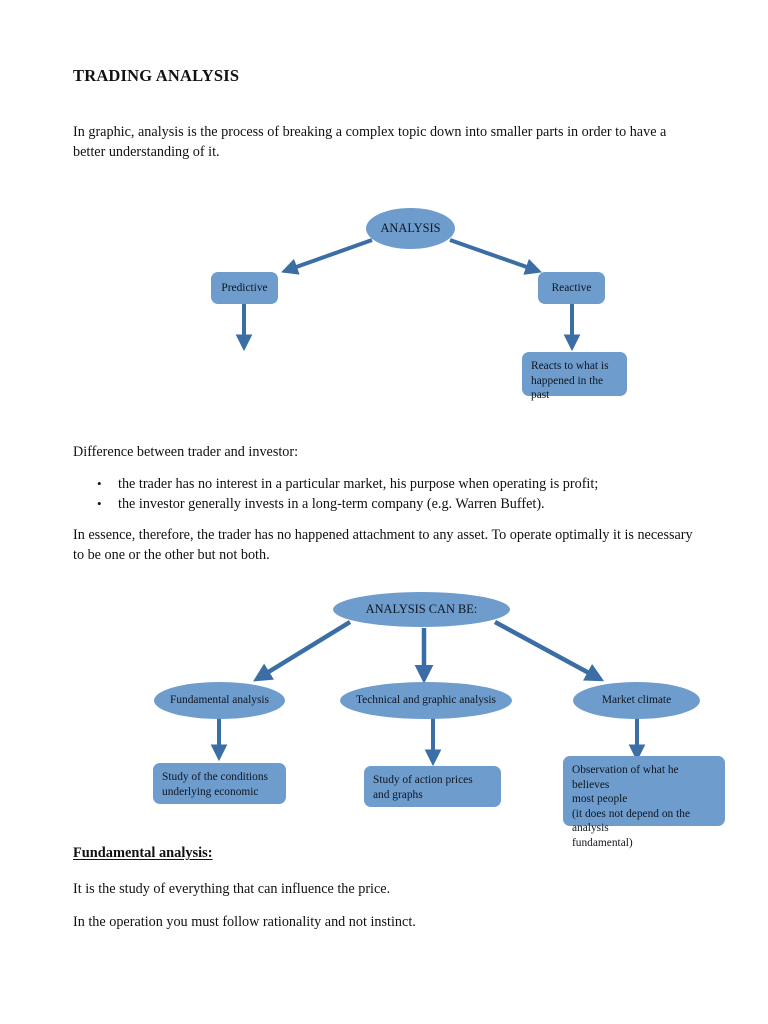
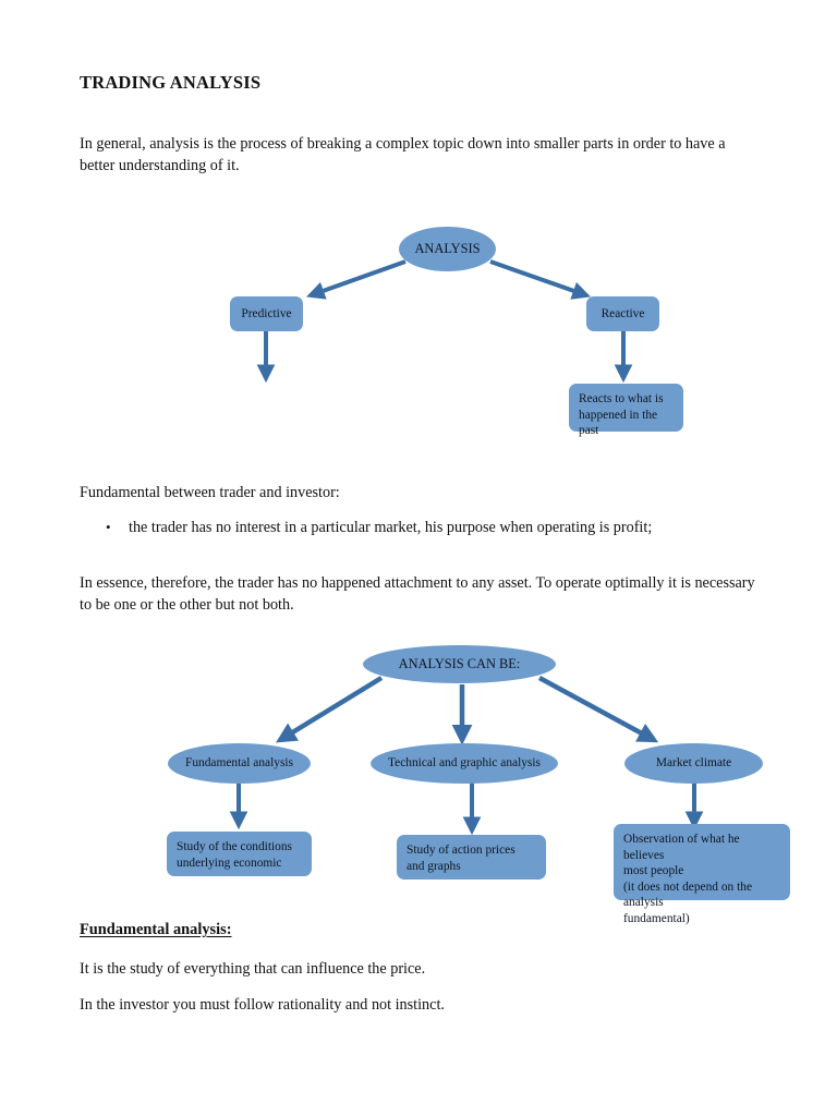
  TRADING ANALYSIS
- In graphic, analysis is the process of breaking a complex topic down into smaller parts in order to have a better understanding of it.
+ In general, analysis is the process of breaking a complex topic down into smaller parts in order to have a better understanding of it.
  ANALYSIS
  Predictive
  Reactive
  Reacts to what is
  happened in the past
- Difference between trader and investor:
+ Fundamental between trader and investor:
  the trader has no interest in a particular market, his purpose when operating is profit;
- the investor generally invests in a long-term company (e.g. Warren Buffet).
  In essence, therefore, the trader has no happened attachment to any asset. To operate optimally it is necessary to be one or the other but not both.
  ANALYSIS CAN BE:
  Fundamental analysis
  Technical and graphic analysis
  Market climate
  Study of the conditions
  underlying economic
  Study of action prices
  and graphs
  Observation of what he believes
  most people
  (it does not depend on the analysis
  fundamental)
  Fundamental analysis:
  It is the study of everything that can influence the price.
- In the operation you must follow rationality and not instinct.
+ In the investor you must follow rationality and not instinct.
